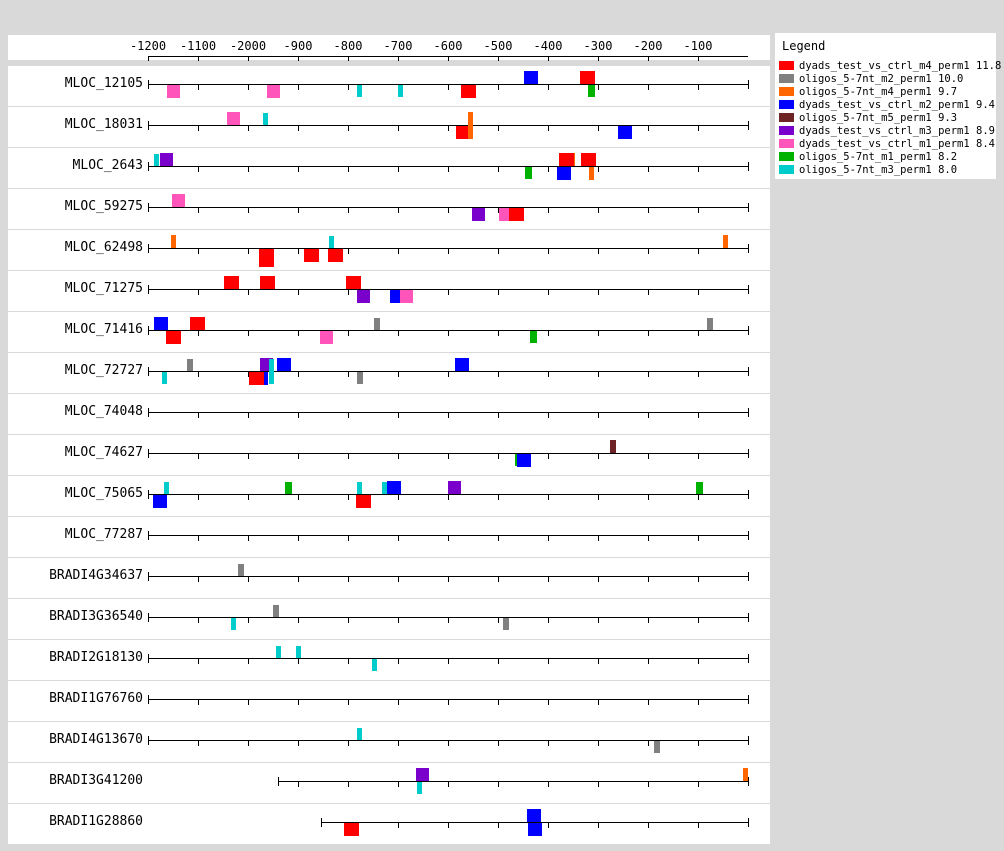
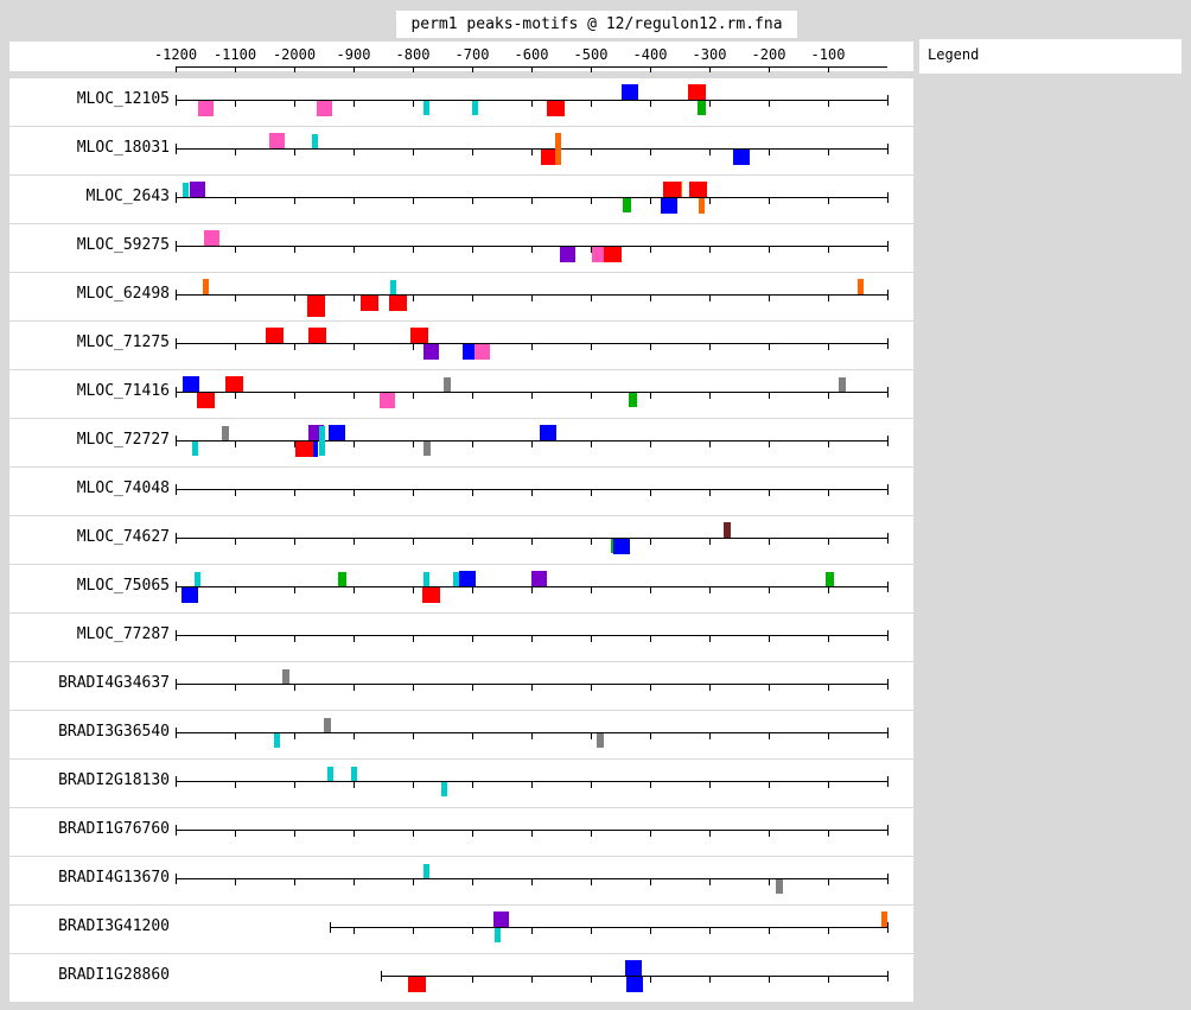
+ perm1 peaks-motifs @ 12/regulon12.rm.fna
  -1200
  -1100
  -2000
  -900
  -800
  -700
  -600
  -500
  -400
  -300
  -200
  -100
  MLOC_12105
  MLOC_18031
  MLOC_2643
  MLOC_59275
  MLOC_62498
  MLOC_71275
  MLOC_71416
  MLOC_72727
  MLOC_74048
  MLOC_74627
  MLOC_75065
  MLOC_77287
  BRADI4G34637
  BRADI3G36540
  BRADI2G18130
  BRADI1G76760
  BRADI4G13670
  BRADI3G41200
  BRADI1G28860
  Legend
- dyads_test_vs_ctrl_m4_perm1 11.8
- oligos_5-7nt_m2_perm1 10.0
- oligos_5-7nt_m4_perm1 9.7
- dyads_test_vs_ctrl_m2_perm1 9.4
- oligos_5-7nt_m5_perm1 9.3
- dyads_test_vs_ctrl_m3_perm1 8.9
- dyads_test_vs_ctrl_m1_perm1 8.4
- oligos_5-7nt_m1_perm1 8.2
- oligos_5-7nt_m3_perm1 8.0
